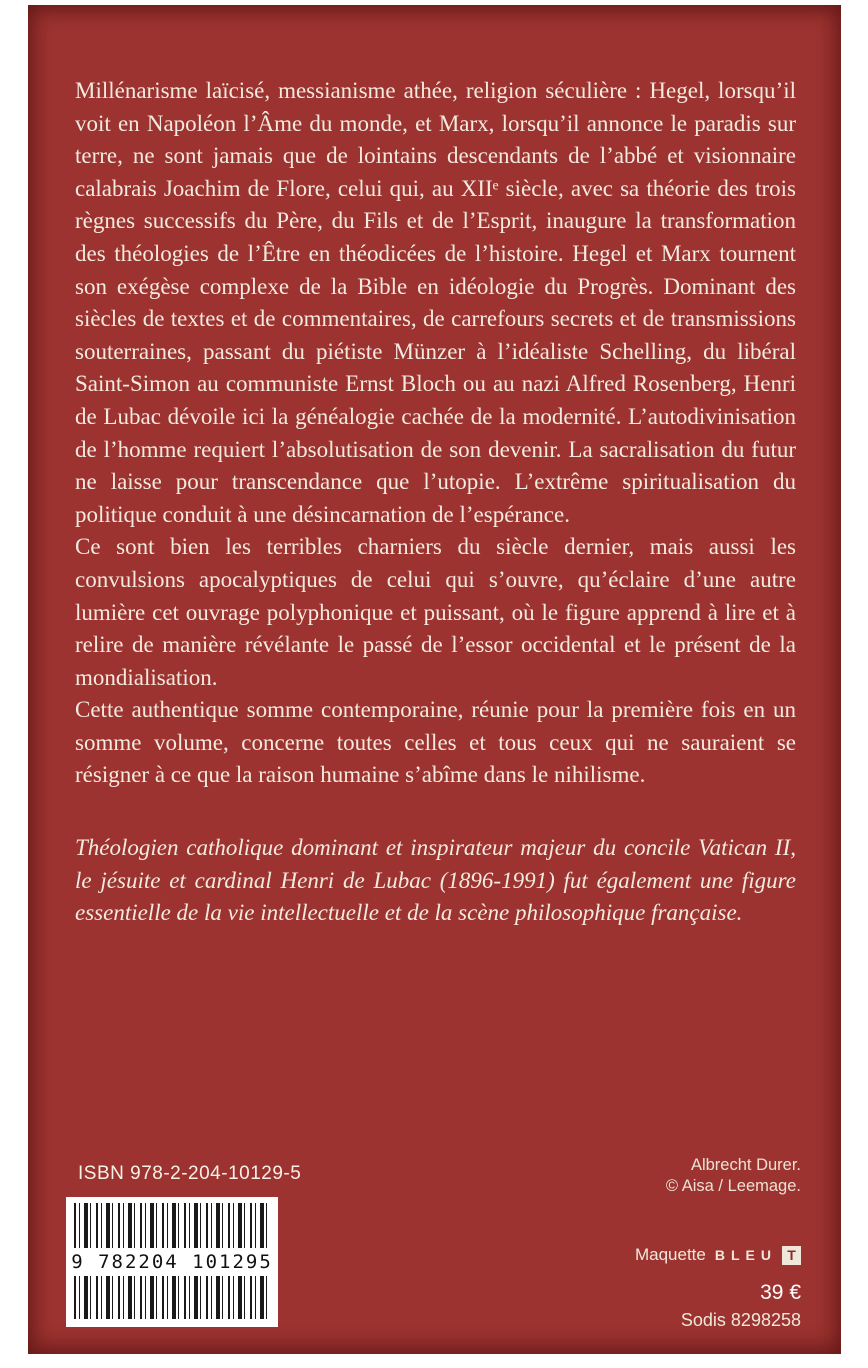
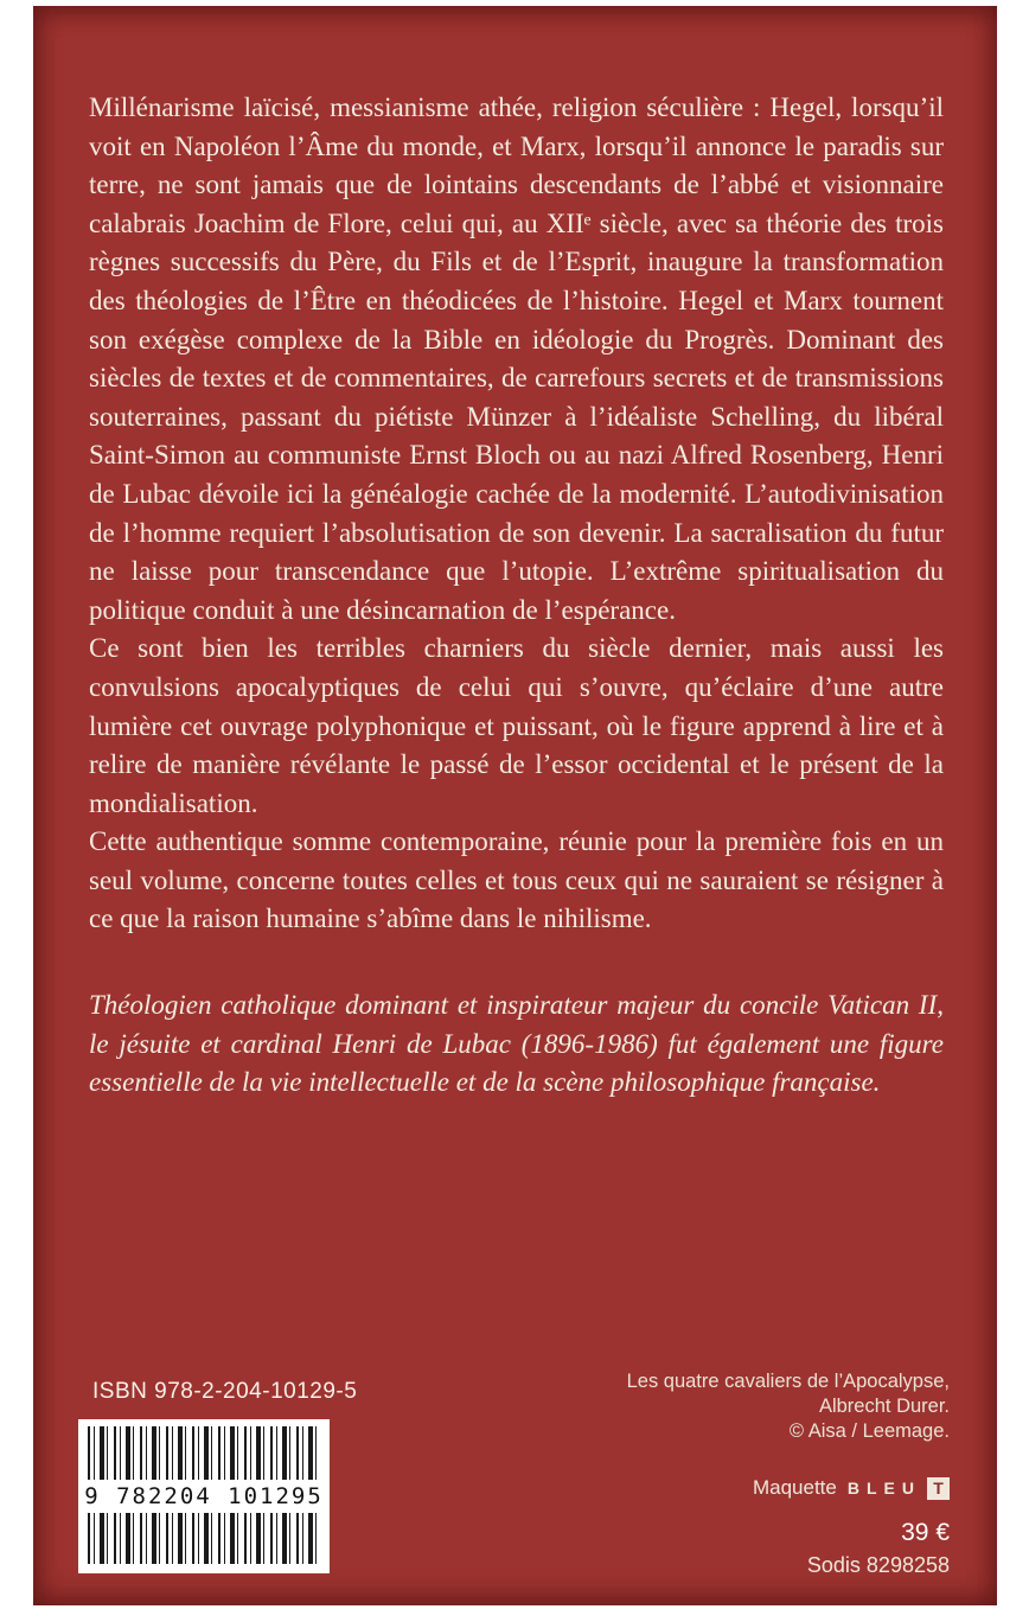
  Millénarisme laïcisé, messianisme athée, religion séculière : Hegel, lorsqu’il voit en Napoléon l’Âme du monde, et Marx, lorsqu’il annonce le paradis sur terre, ne sont jamais que de lointains descendants de l’abbé et visionnaire calabrais Joachim de Flore, celui qui, au XIIᵉ siècle, avec sa théorie des trois règnes successifs du Père, du Fils et de l’Esprit, inaugure la transformation des théologies de l’Être en théodicées de l’histoire. Hegel et Marx tournent son exégèse complexe de la Bible en idéologie du Progrès. Dominant des siècles de textes et de commentaires, de carrefours secrets et de transmissions souterraines, passant du piétiste Münzer à l’idéaliste Schelling, du libéral Saint-Simon au communiste Ernst Bloch ou au nazi Alfred Rosenberg, Henri de Lubac dévoile ici la généalogie cachée de la modernité. L’autodivinisation de l’homme requiert l’absolutisation de son devenir. La sacralisation du futur ne laisse pour transcendance que l’utopie. L’extrême spiritualisation du politique conduit à une désincarnation de l’espérance.
  Ce sont bien les terribles charniers du siècle dernier, mais aussi les convulsions apocalyptiques de celui qui s’ouvre, qu’éclaire d’une autre lumière cet ouvrage polyphonique et puissant, où le figure apprend à lire et à relire de manière révélante le passé de l’essor occidental et le présent de la mondialisation.
- Cette authentique somme contemporaine, réunie pour la première fois en un somme volume, concerne toutes celles et tous ceux qui ne sauraient se résigner à ce que la raison humaine s’abîme dans le nihilisme.
+ Cette authentique somme contemporaine, réunie pour la première fois en un seul volume, concerne toutes celles et tous ceux qui ne sauraient se résigner à ce que la raison humaine s’abîme dans le nihilisme.
- Théologien catholique dominant et inspirateur majeur du concile Vatican II, le jésuite et cardinal Henri de Lubac (1896-1991) fut également une figure essentielle de la vie intellectuelle et de la scène philosophique française.
+ Théologien catholique dominant et inspirateur majeur du concile Vatican II, le jésuite et cardinal Henri de Lubac (1896-1986) fut également une figure essentielle de la vie intellectuelle et de la scène philosophique française.
  ISBN 978-2-204-10129-5
  9 782204 101295
+ Les quatre cavaliers de l’Apocalypse,
  Albrecht Durer.
  © Aisa / Leemage.
  Maquette
  BLEU
  T
  39 €
  Sodis 8298258
